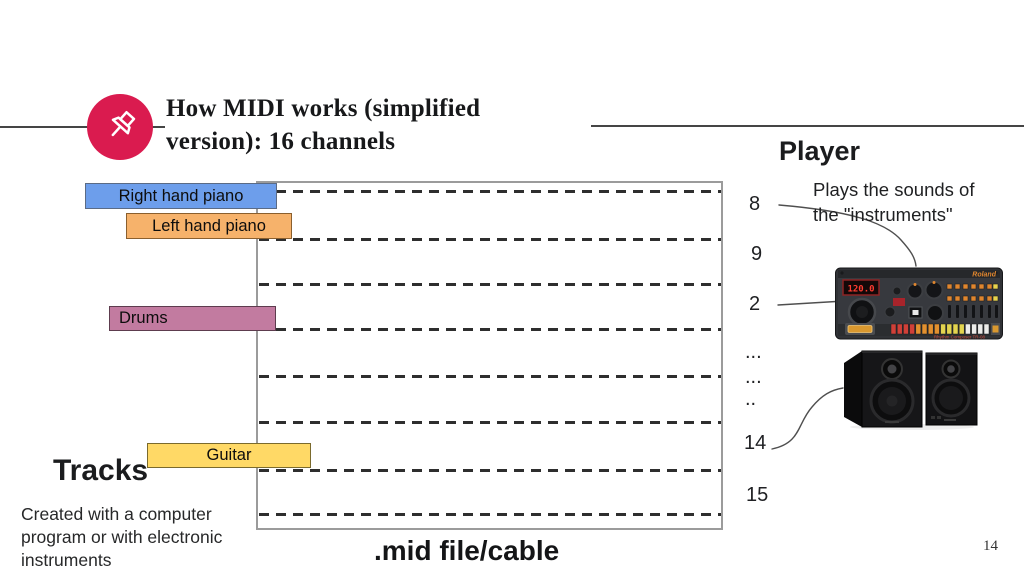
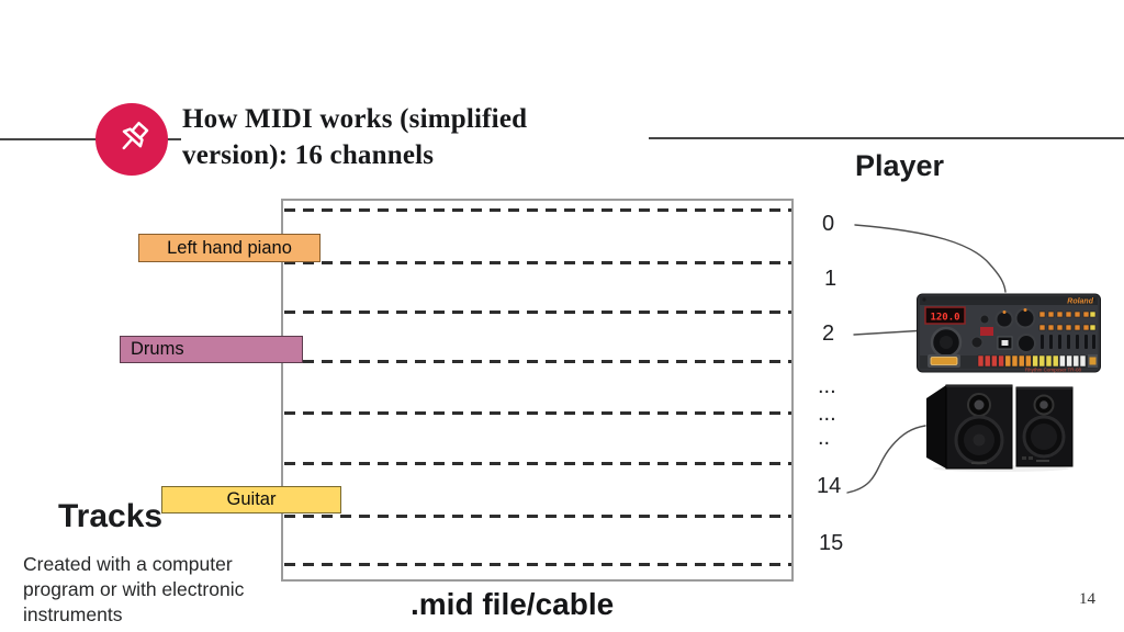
  How MIDI works (simplified
  version): 16 channels
- Right hand piano
  Left hand piano
  Drums
  Guitar
- 8
+ 0
- 9
+ 1
  2
  ...
  ...
  ..
  14
  15
  Player
- Plays the sounds of
- the "instruments"
  120.0
  Tracks
  Created with a computer program or with electronic instruments
  .mid file/cable
  14
